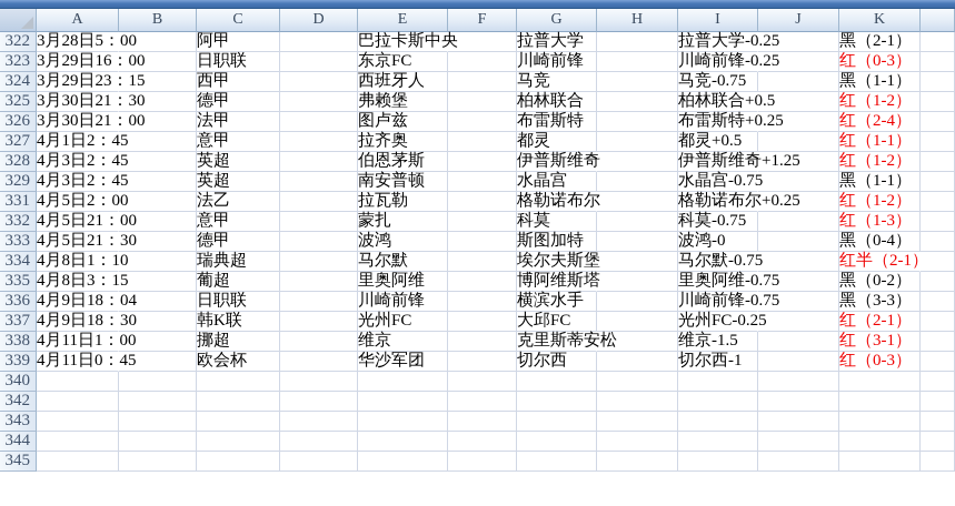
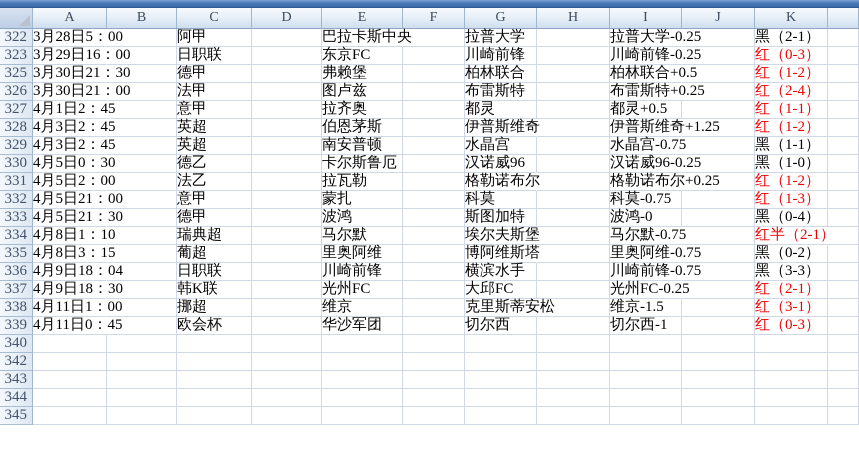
  	A	B	C	D	E	F	G	H	I	J	K
  322	3月28日5：00		阿甲		巴拉卡斯中央		拉普大学		拉普大学-0.25		黑（2-1）
  323	3月29日16：00		日职联		东京FC		川崎前锋		川崎前锋-0.25		红（0-3）
- 324	3月29日23：15		西甲		西班牙人		马竞		马竞-0.75		黑（1-1）
  325	3月30日21：30		德甲		弗赖堡		柏林联合		柏林联合+0.5		红（1-2）
  326	3月30日21：00		法甲		图卢兹		布雷斯特		布雷斯特+0.25		红（2-4）
  327	4月1日2：45		意甲		拉齐奥		都灵		都灵+0.5		红（1-1）
  328	4月3日2：45		英超		伯恩茅斯		伊普斯维奇		伊普斯维奇+1.25		红（1-2）
  329	4月3日2：45		英超		南安普顿		水晶宫		水晶宫-0.75		黑（1-1）
+ 330	4月5日0：30		德乙		卡尔斯鲁厄		汉诺威96		汉诺威96-0.25		黑（1-0）
  331	4月5日2：00		法乙		拉瓦勒		格勒诺布尔		格勒诺布尔+0.25		红（1-2）
  332	4月5日21：00		意甲		蒙扎		科莫		科莫-0.75		红（1-3）
  333	4月5日21：30		德甲		波鸿		斯图加特		波鸿-0		黑（0-4）
  334	4月8日1：10		瑞典超		马尔默		埃尔夫斯堡		马尔默-0.75		红半（2-1）
  335	4月8日3：15		葡超		里奥阿维		博阿维斯塔		里奥阿维-0.75		黑（0-2）
  336	4月9日18：04		日职联		川崎前锋		横滨水手		川崎前锋-0.75		黑（3-3）
  337	4月9日18：30		韩K联		光州FC		大邱FC		光州FC-0.25		红（2-1）
  338	4月11日1：00		挪超		维京		克里斯蒂安松		维京-1.5		红（3-1）
  339	4月11日0：45		欧会杯		华沙军团		切尔西		切尔西-1		红（0-3）
  340
  342
  343
  344
  345
